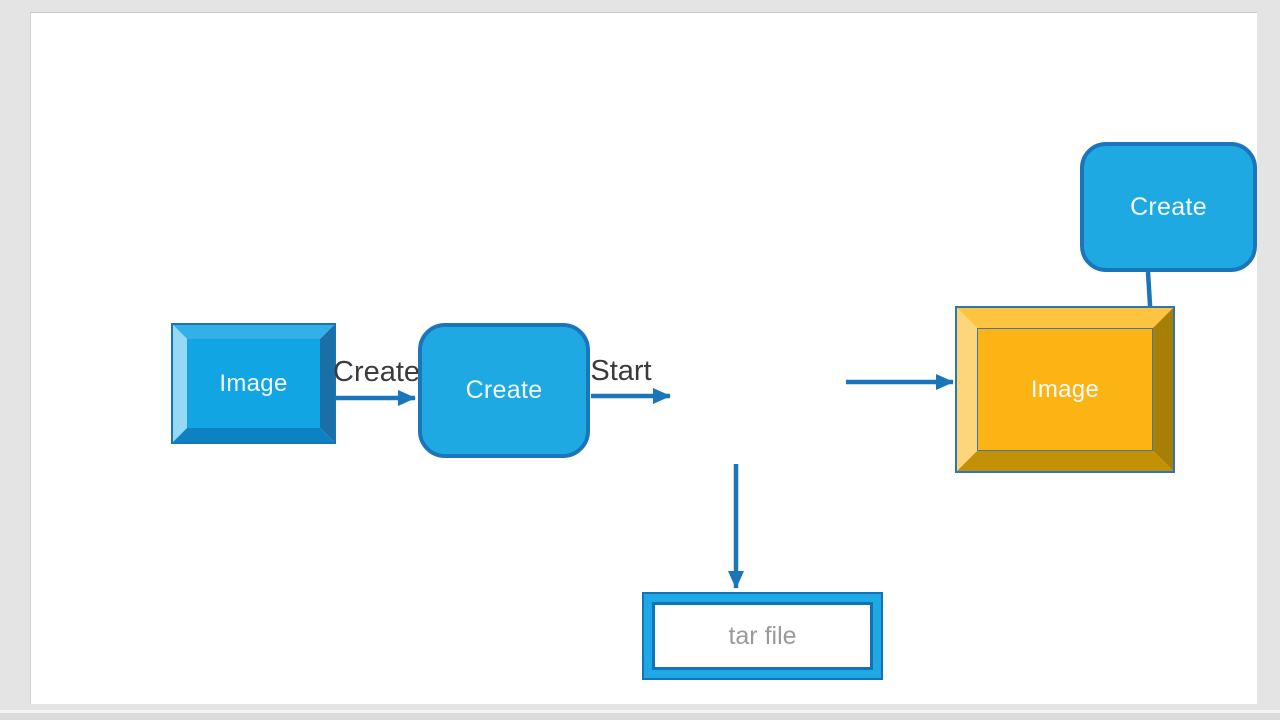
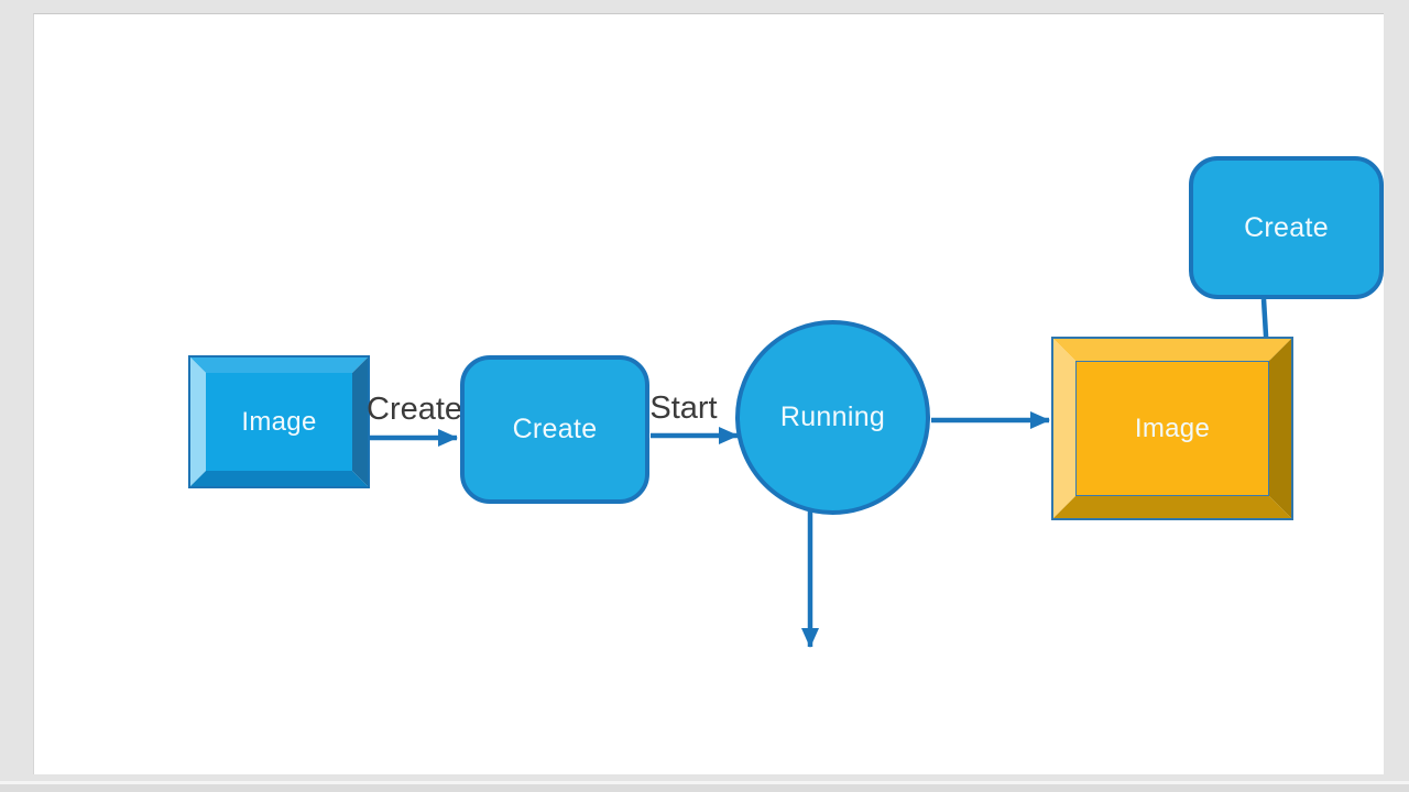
  Image
  Create
  Create
  Start
+ Running
  Image
  Create
- tar file
